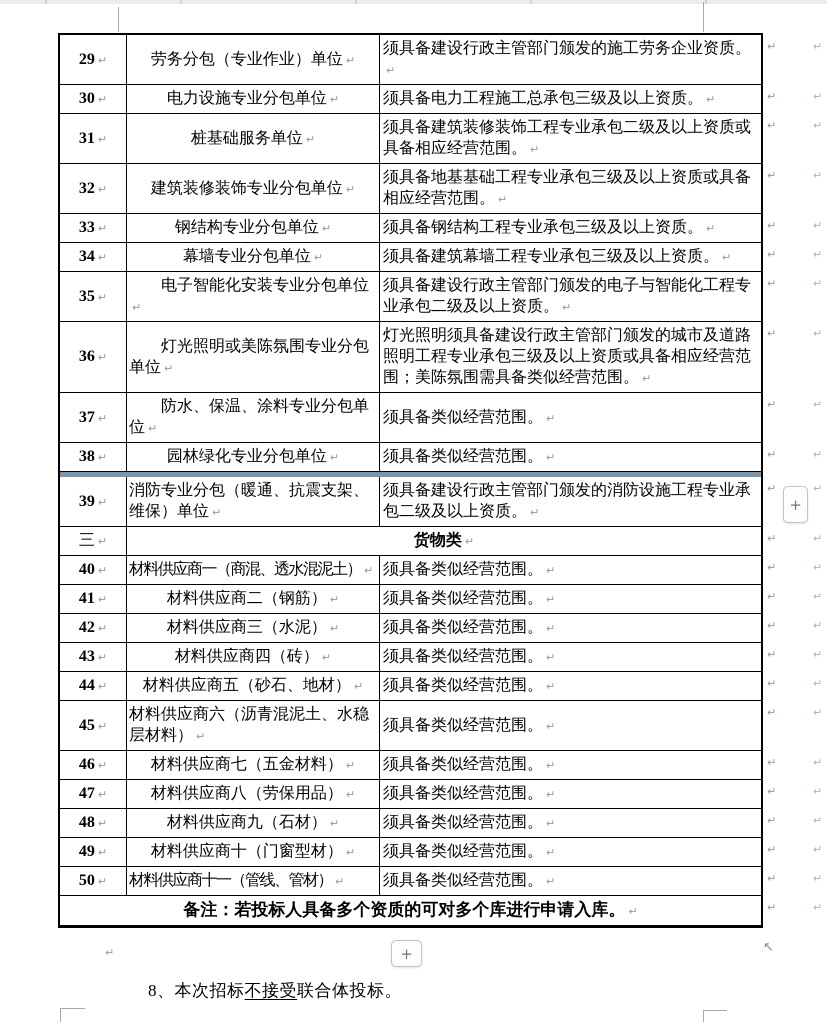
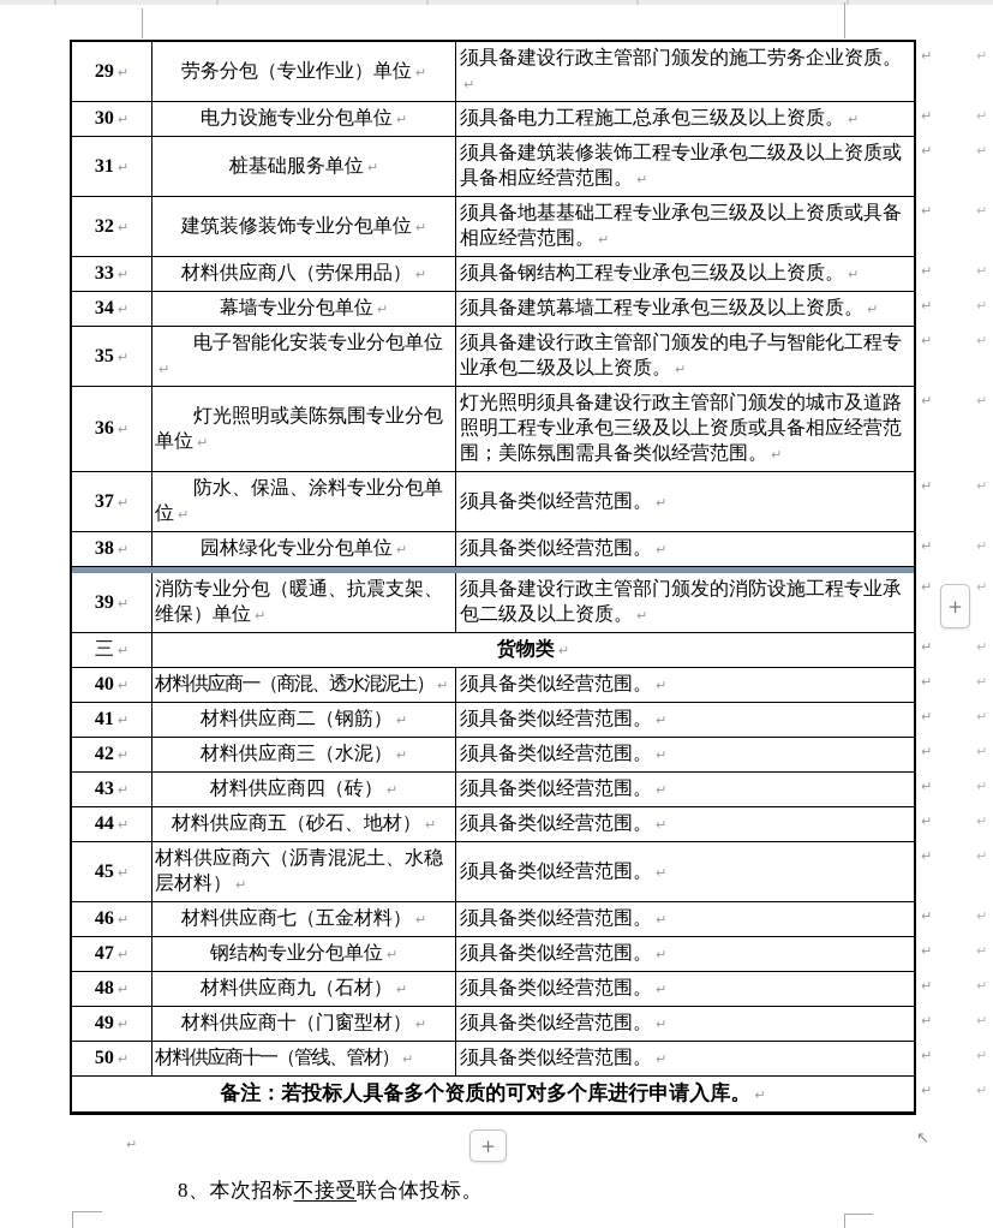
  29 ↵
  劳务分包（专业作业）单位 ↵
  须具备建设行政主管部门颁发的施工劳务企业资质。↵
  ↵
  ↵
  30 ↵
  电力设施专业分包单位 ↵
  须具备电力工程施工总承包三级及以上资质。 ↵
  ↵
  ↵
  31 ↵
  桩基础服务单位 ↵
  须具备建筑装修装饰工程专业承包二级及以上资质或具备相应经营范围。 ↵
  ↵
  ↵
  32 ↵
  建筑装修装饰专业分包单位 ↵
  须具备地基基础工程专业承包三级及以上资质或具备相应经营范围。 ↵
  ↵
  ↵
  33 ↵
- 钢结构专业分包单位 ↵
+ 材料供应商八（劳保用品） ↵
  须具备钢结构工程专业承包三级及以上资质。 ↵
  ↵
  ↵
  34 ↵
  幕墙专业分包单位 ↵
  须具备建筑幕墙工程专业承包三级及以上资质。 ↵
  ↵
  ↵
  35 ↵
  电子智能化安装专业分包单位↵
  须具备建设行政主管部门颁发的电子与智能化工程专业承包二级及以上资质。 ↵
  ↵
  ↵
  36 ↵
  灯光照明或美陈氛围专业分包单位 ↵
  灯光照明须具备建设行政主管部门颁发的城市及道路照明工程专业承包三级及以上资质或具备相应经营范围；美陈氛围需具备类似经营范围。 ↵
  ↵
  ↵
  37 ↵
  防水、保温、涂料专业分包单位 ↵
  须具备类似经营范围。 ↵
  ↵
  ↵
  38 ↵
  园林绿化专业分包单位 ↵
  须具备类似经营范围。 ↵
  ↵
  ↵
  +
  39 ↵
  消防专业分包（暖通、抗震支架、维保）单位 ↵
  须具备建设行政主管部门颁发的消防设施工程专业承包二级及以上资质。 ↵
  ↵
  ↵
  三 ↵
  货物类 ↵
  ↵
  ↵
  40 ↵
  材料供应商一（商混、透水混泥土） ↵
  须具备类似经营范围。 ↵
  ↵
  ↵
  41 ↵
  材料供应商二（钢筋） ↵
  须具备类似经营范围。 ↵
  ↵
  ↵
  42 ↵
  材料供应商三（水泥） ↵
  须具备类似经营范围。 ↵
  ↵
  ↵
  43 ↵
  材料供应商四（砖） ↵
  须具备类似经营范围。 ↵
  ↵
  ↵
  44 ↵
  材料供应商五（砂石、地材） ↵
  须具备类似经营范围。 ↵
  ↵
  ↵
  45 ↵
  材料供应商六（沥青混泥土、水稳层材料） ↵
  须具备类似经营范围。 ↵
  ↵
  ↵
  46 ↵
  材料供应商七（五金材料） ↵
  须具备类似经营范围。 ↵
  ↵
  ↵
  47 ↵
- 材料供应商八（劳保用品） ↵
+ 钢结构专业分包单位 ↵
  须具备类似经营范围。 ↵
  ↵
  ↵
  48 ↵
  材料供应商九（石材） ↵
  须具备类似经营范围。 ↵
  ↵
  ↵
  49 ↵
  材料供应商十（门窗型材） ↵
  须具备类似经营范围。 ↵
  ↵
  ↵
  50 ↵
  材料供应商十一（管线、管材） ↵
  须具备类似经营范围。 ↵
  ↵
  ↵
  备注：若投标人具备多个资质的可对多个库进行申请入库。 ↵
  ↵
  ↵
  ↵
  +
  ↖
  8、本次招标不接受联合体投标。
